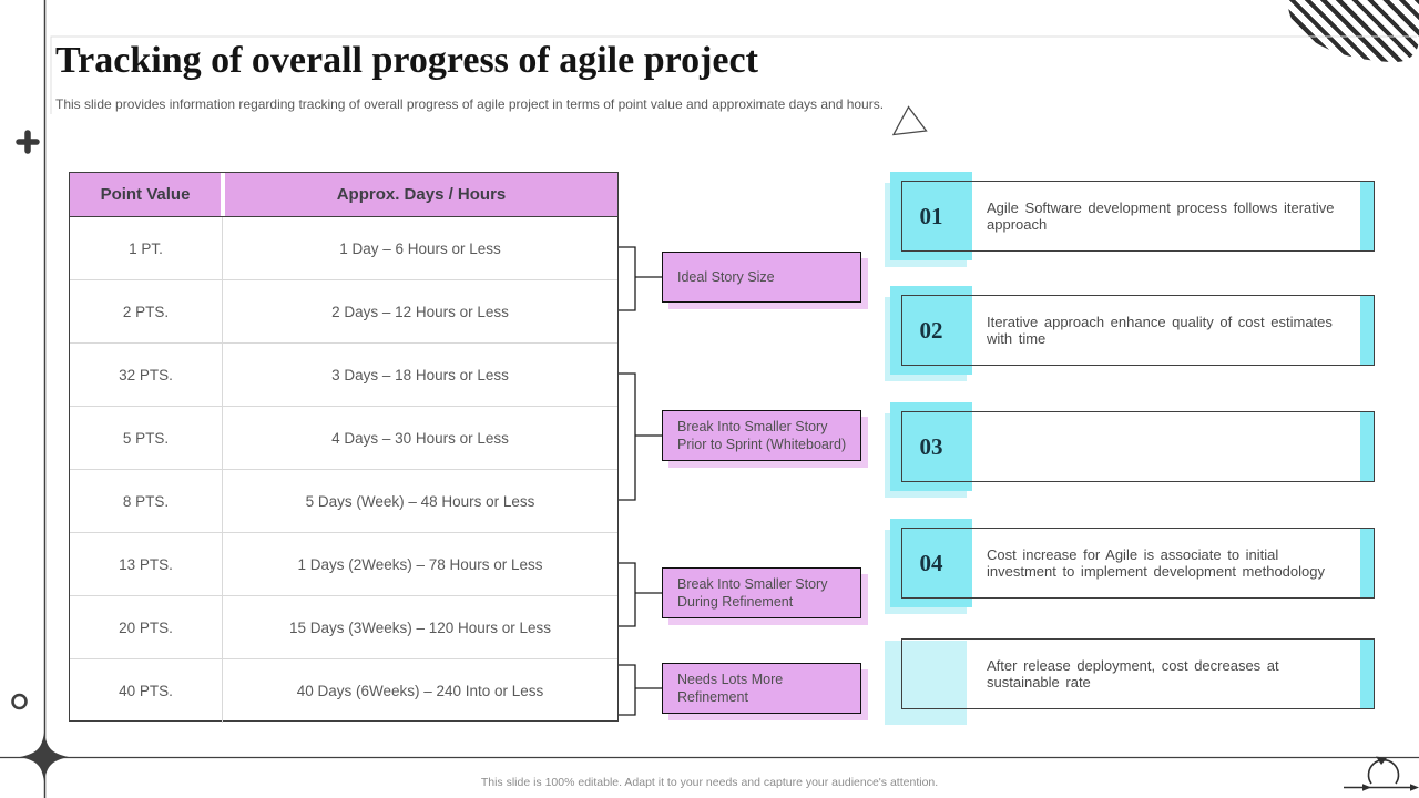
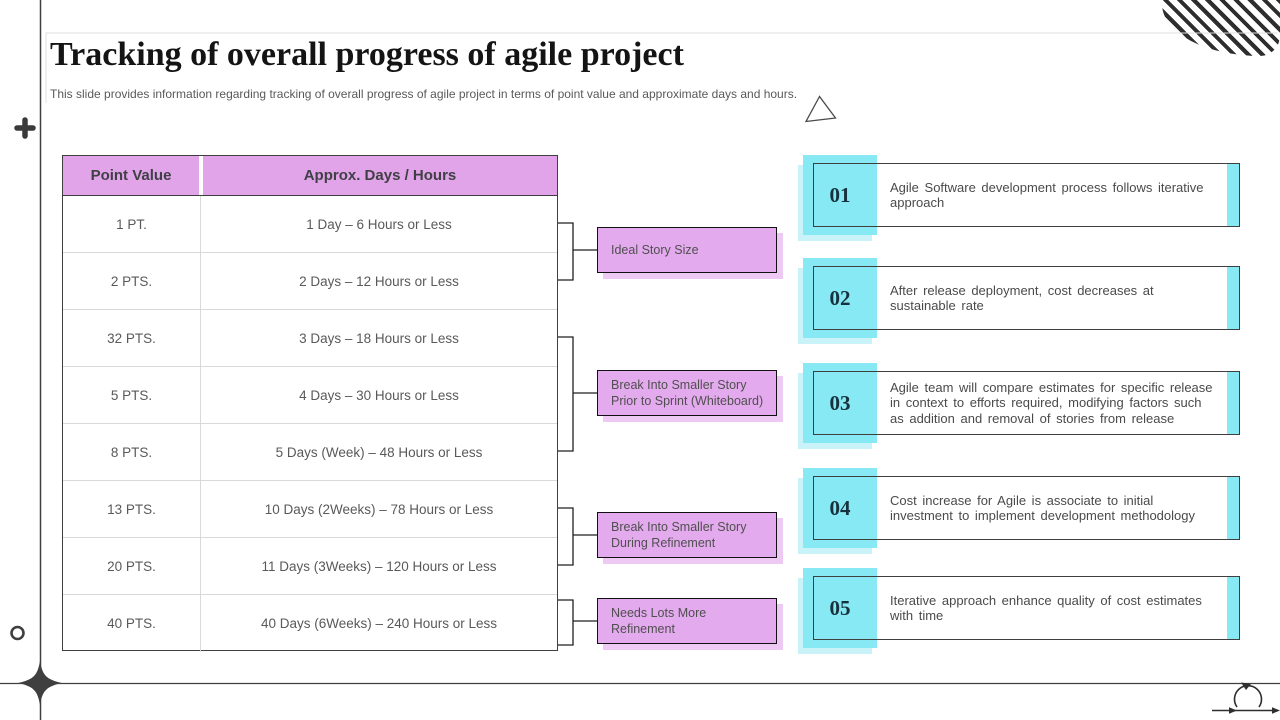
  Tracking of overall progress of agile project
  This slide provides information regarding tracking of overall progress of agile project in terms of point value and approximate days and hours.
  Point Value
  Approx. Days / Hours
  1 PT.
  1 Day – 6 Hours or Less
  2 PTS.
  2 Days – 12 Hours or Less
  32 PTS.
  3 Days – 18 Hours or Less
  5 PTS.
  4 Days – 30 Hours or Less
  8 PTS.
  5 Days (Week) – 48 Hours or Less
  13 PTS.
- 1 Days (2Weeks) – 78 Hours or Less
+ 10 Days (2Weeks) – 78 Hours or Less
  20 PTS.
- 15 Days (3Weeks) – 120 Hours or Less
+ 11 Days (3Weeks) – 120 Hours or Less
  40 PTS.
- 40 Days (6Weeks) – 240 Into or Less
+ 40 Days (6Weeks) – 240 Hours or Less
  Ideal Story Size
  Break Into Smaller Story Prior to Sprint (Whiteboard)
  Break Into Smaller Story During Refinement
  Needs Lots More Refinement
  01
  Agile Software development process follows iterative approach
  02
- Iterative approach enhance quality of cost estimates with time
+ After release deployment, cost decreases at sustainable rate
  03
+ Agile team will compare estimates for specific release in context to efforts required, modifying factors such as addition and removal of stories from release
  04
  Cost increase for Agile is associate to initial investment to implement development methodology
+ 05
- After release deployment, cost decreases at sustainable rate
+ Iterative approach enhance quality of cost estimates with time
- This slide is 100% editable. Adapt it to your needs and capture your audience's attention.
